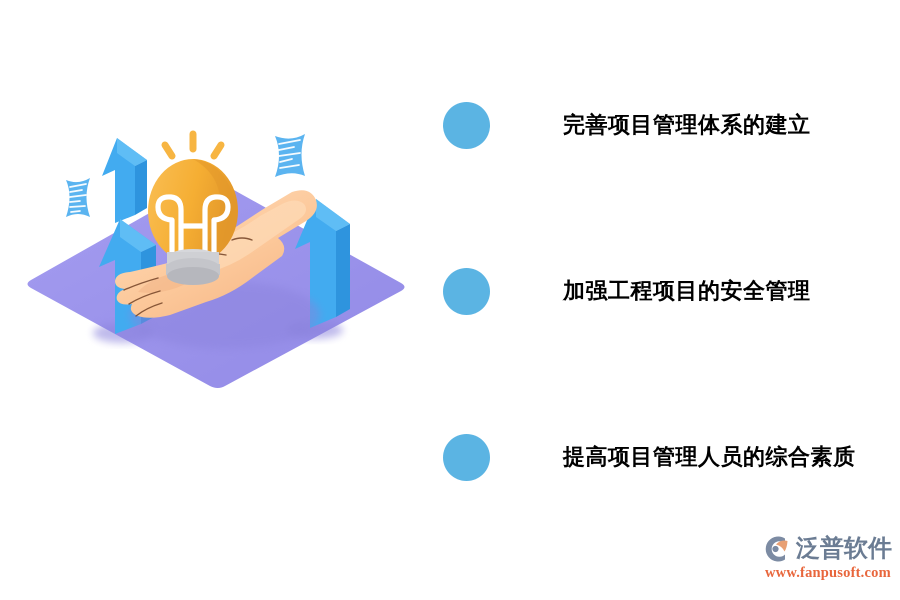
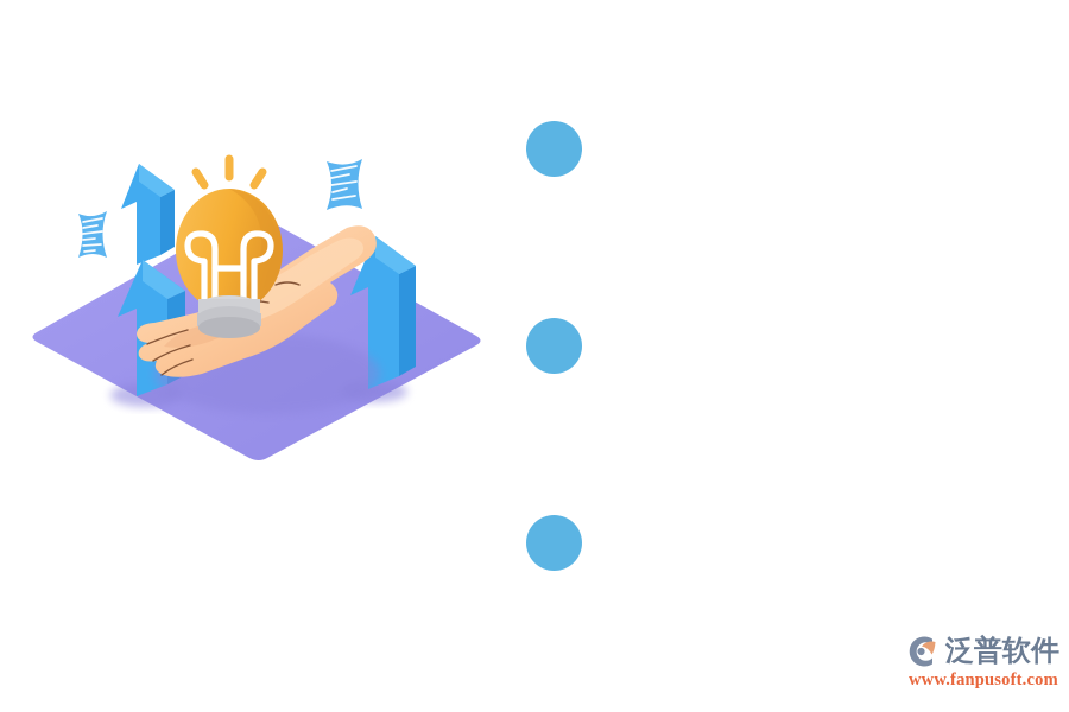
- 完善项目管理体系的建立
- 加强工程项目的安全管理
- 提高项目管理人员的综合素质
  泛普软件
  www.fanpusoft.com
